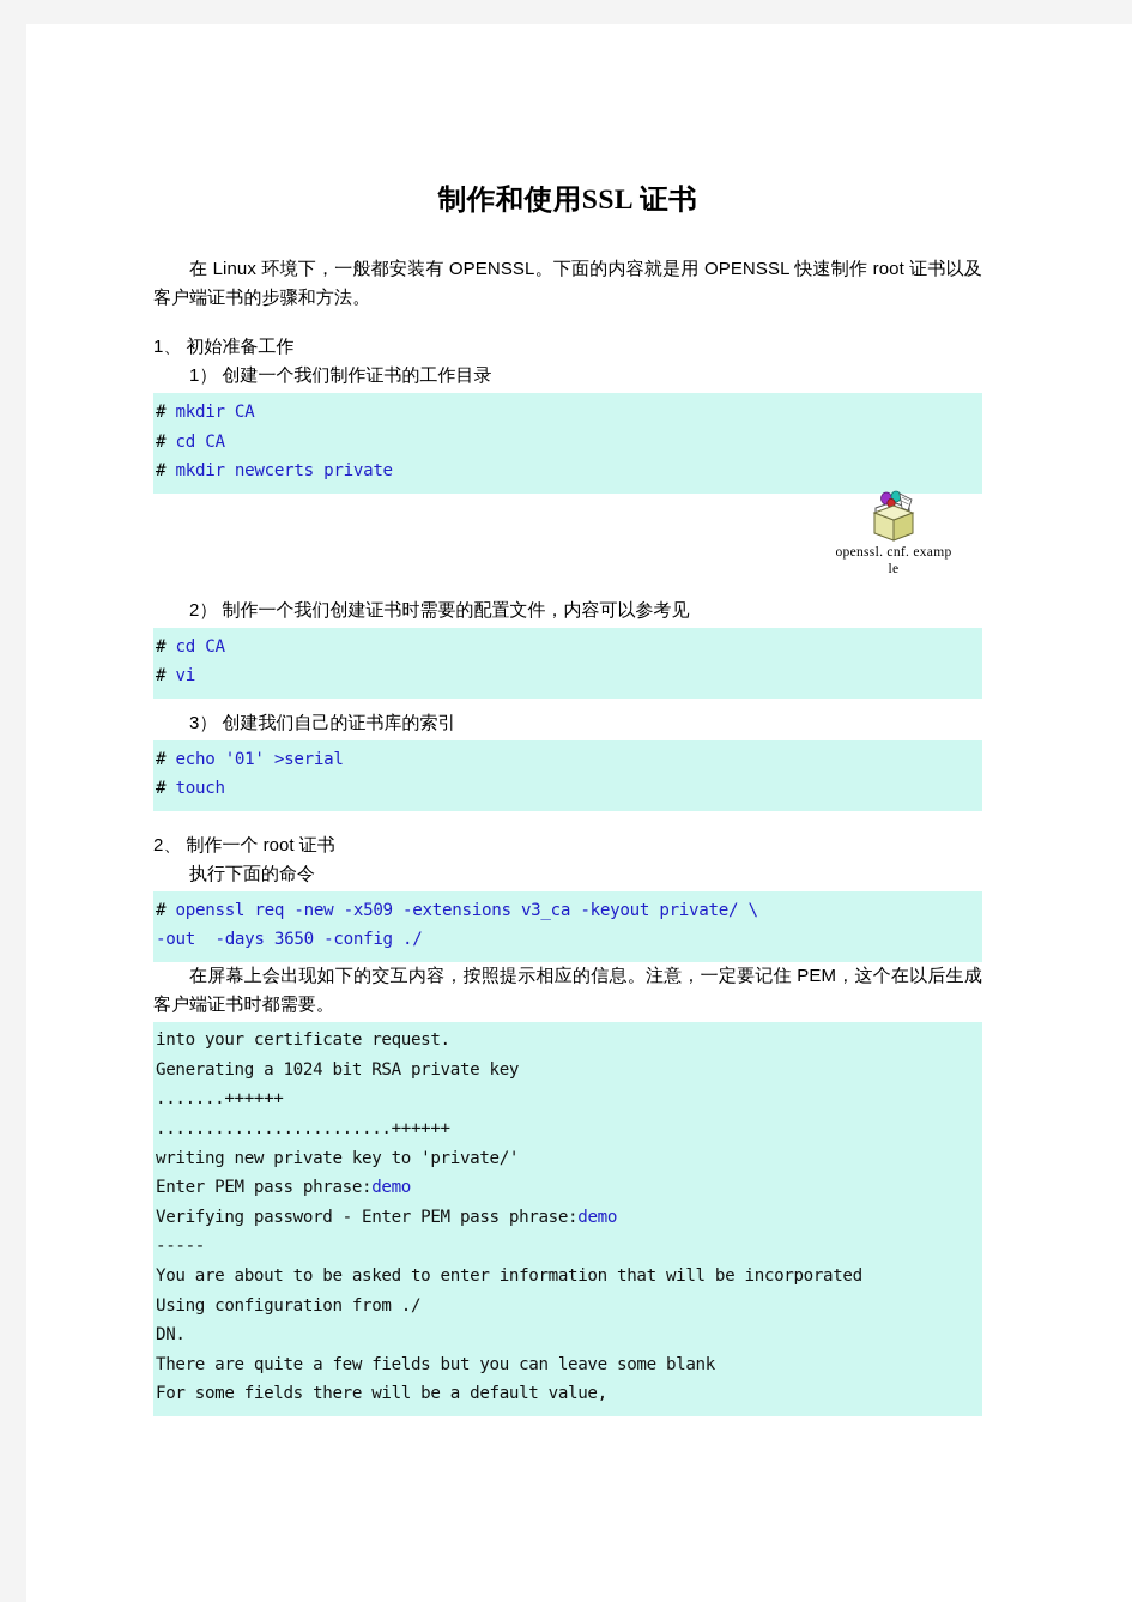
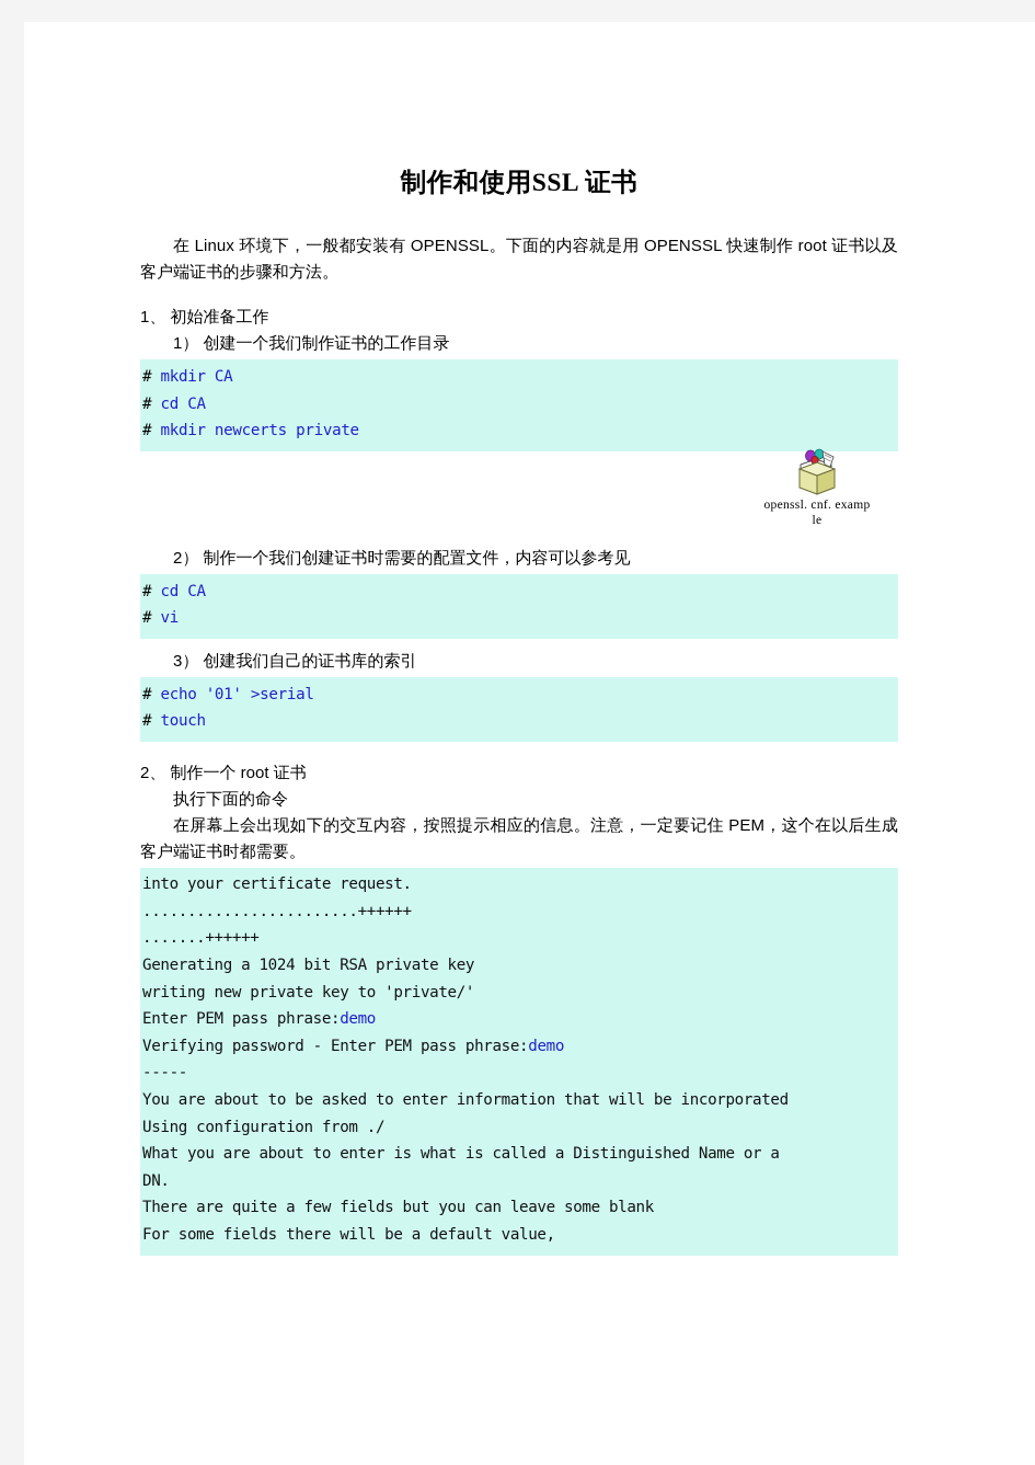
  制作和使用SSL 证书
  在 Linux 环境下，一般都安装有 OPENSSL。下面的内容就是用 OPENSSL 快速制作 root 证书以及客户端证书的步骤和方法。
  1、 初始准备工作
  1） 创建一个我们制作证书的工作目录
  # mkdir CA
  # cd CA
  # mkdir newcerts private
  openssl. cnf. examp
  le
  2） 制作一个我们创建证书时需要的配置文件，内容可以参考见
  # cd CA
  # vi
  3） 创建我们自己的证书库的索引
  # echo '01' >serial
  # touch
  2、 制作一个 root 证书
  执行下面的命令
- # openssl req -new -x509 -extensions v3_ca -keyout private/ \
- -out -days 3650 -config ./
  在屏幕上会出现如下的交互内容，按照提示相应的信息。注意，一定要记住 PEM，这个在以后生成客户端证书时都需要。
  into your certificate request.
- Generating a 1024 bit RSA private key
+ ........................++++++
  .......++++++
- ........................++++++
+ Generating a 1024 bit RSA private key
  writing new private key to 'private/'
  Enter PEM pass phrase:demo
  Verifying password - Enter PEM pass phrase:demo
  -----
  You are about to be asked to enter information that will be incorporated
  Using configuration from ./
+ What you are about to enter is what is called a Distinguished Name or a
  DN.
  There are quite a few fields but you can leave some blank
  For some fields there will be a default value,
